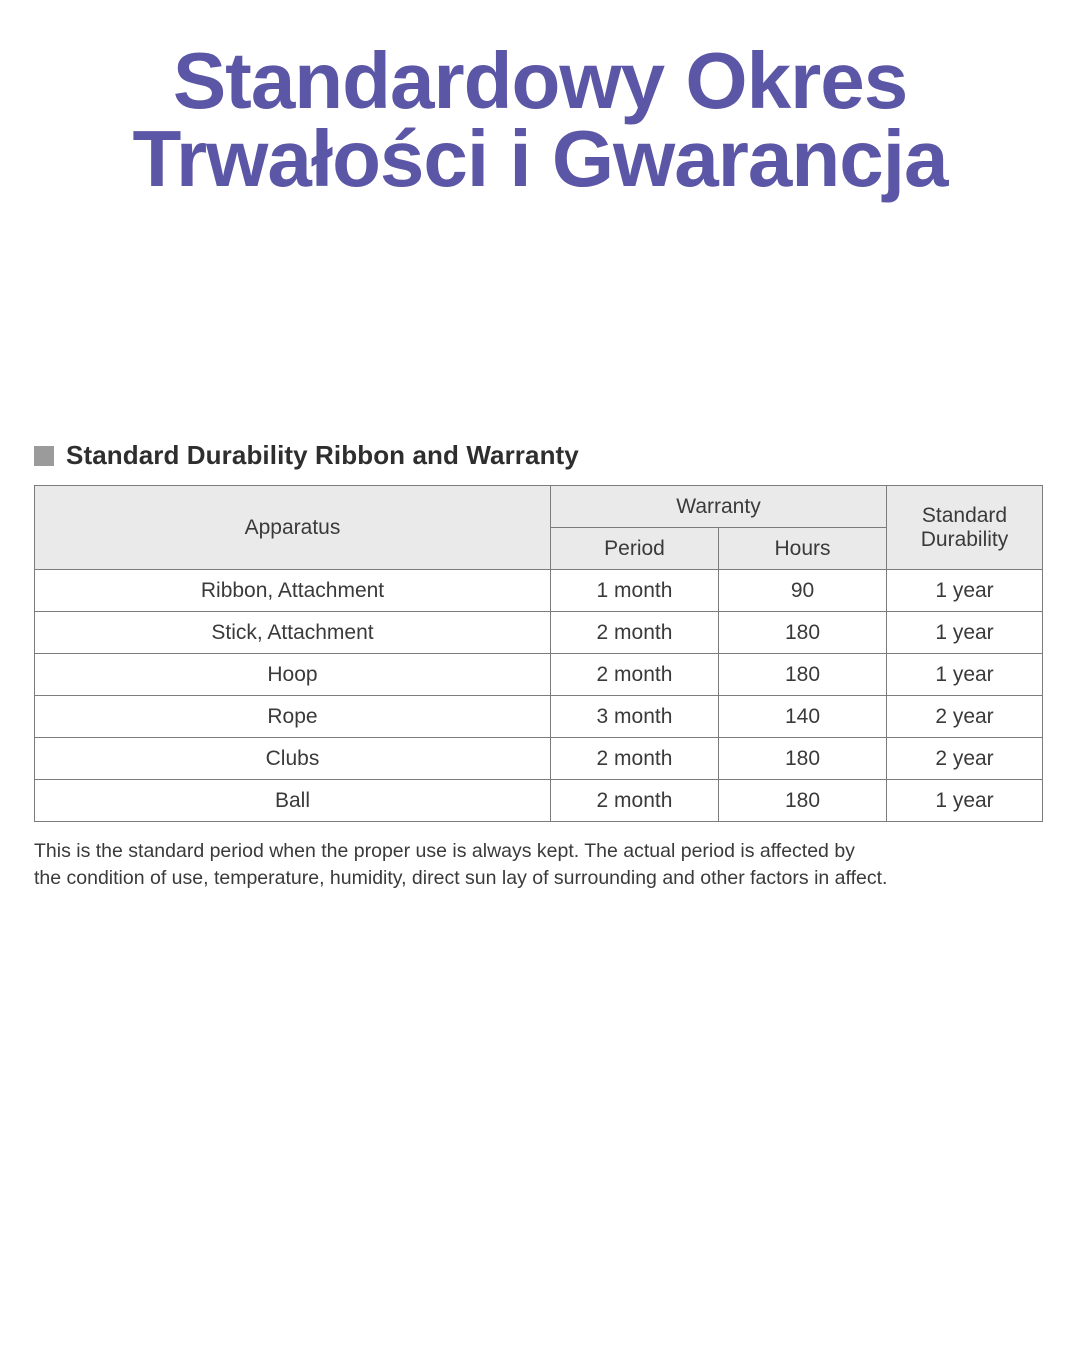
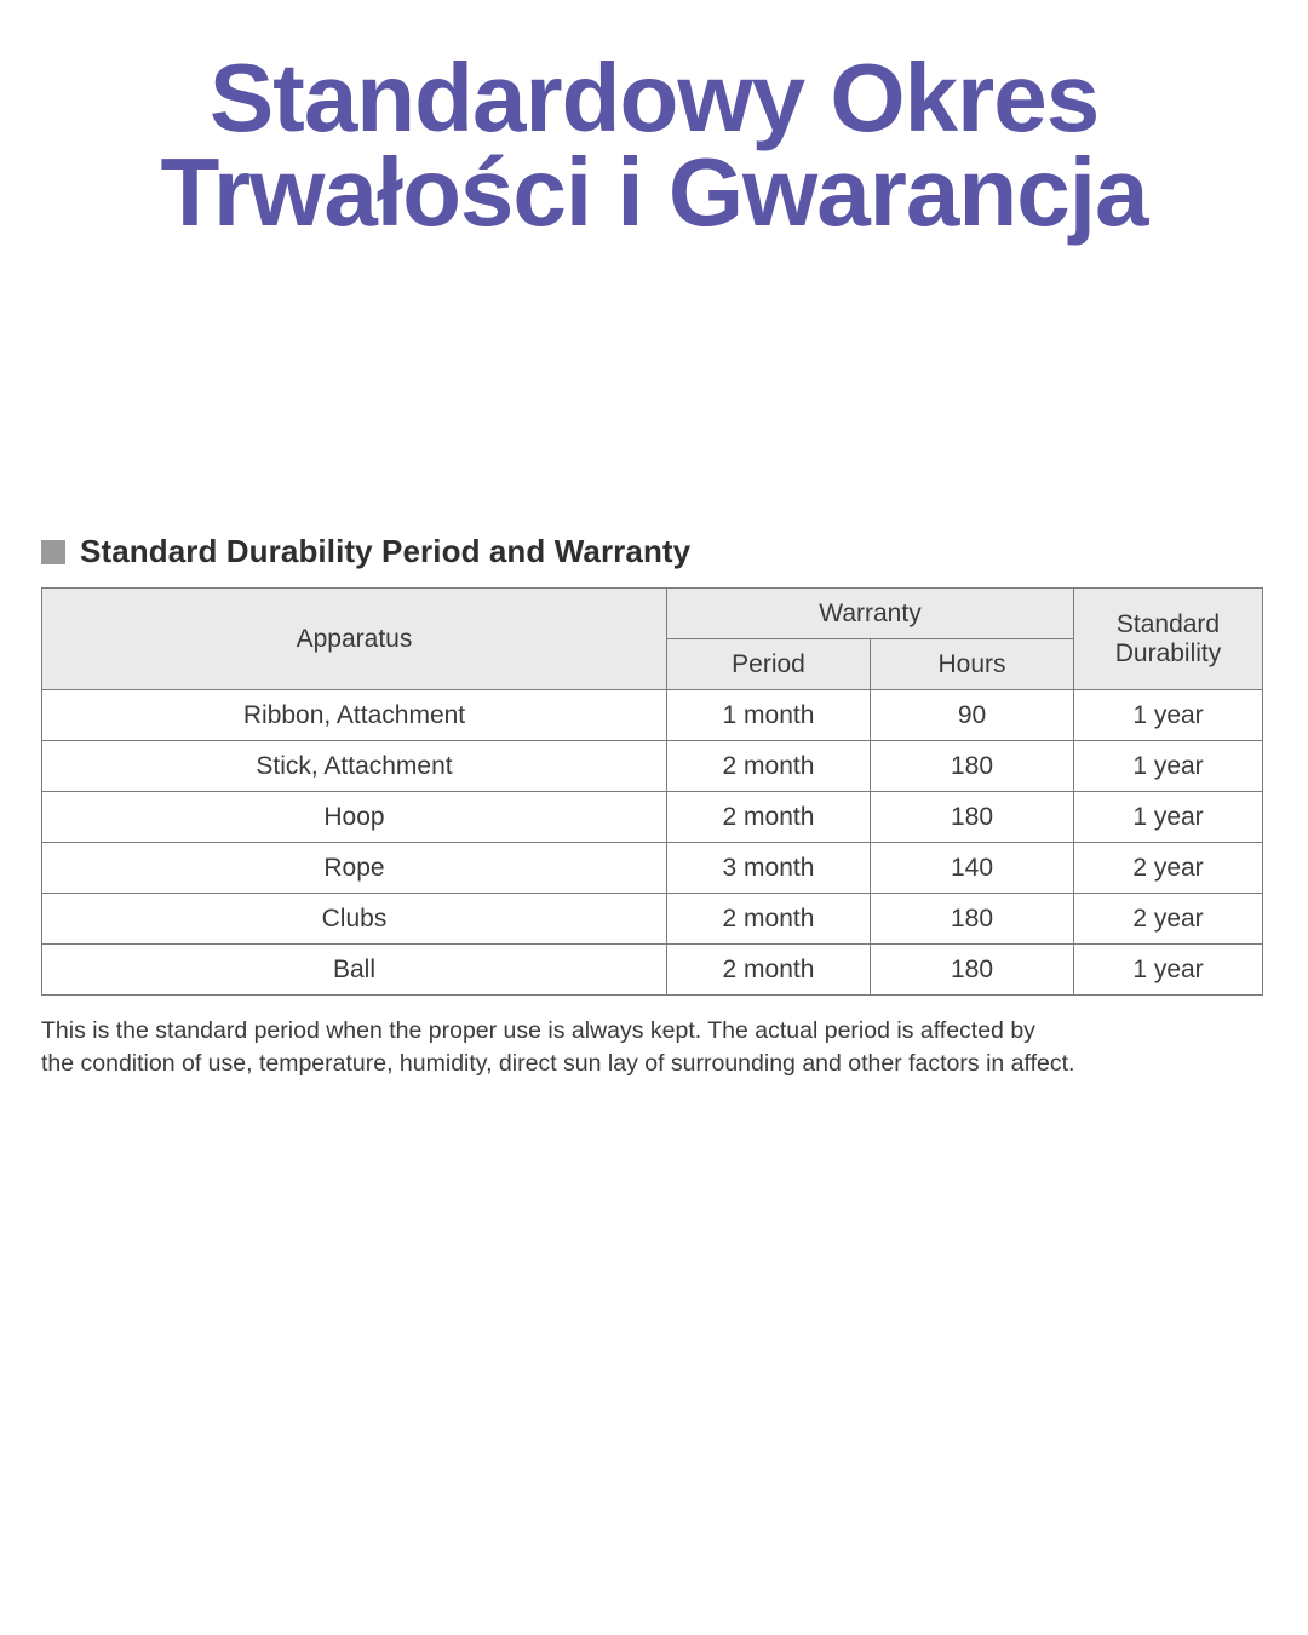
  Standardowy Okres
  Trwałości i Gwarancja
- Standard Durability Ribbon and Warranty
+ Standard Durability Period and Warranty
  Apparatus	Warranty	Standard Durability
  Period	Hours
  Ribbon, Attachment	1 month	90	1 year
  Stick, Attachment	2 month	180	1 year
  Hoop	2 month	180	1 year
  Rope	3 month	140	2 year
  Clubs	2 month	180	2 year
  Ball	2 month	180	1 year
  This is the standard period when the proper use is always kept. The actual period is affected by
  the condition of use, temperature, humidity, direct sun lay of surrounding and other factors in affect.
